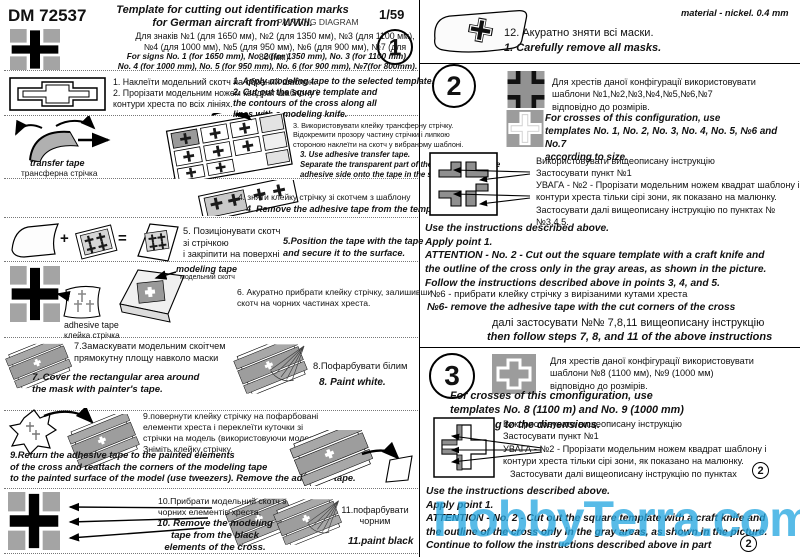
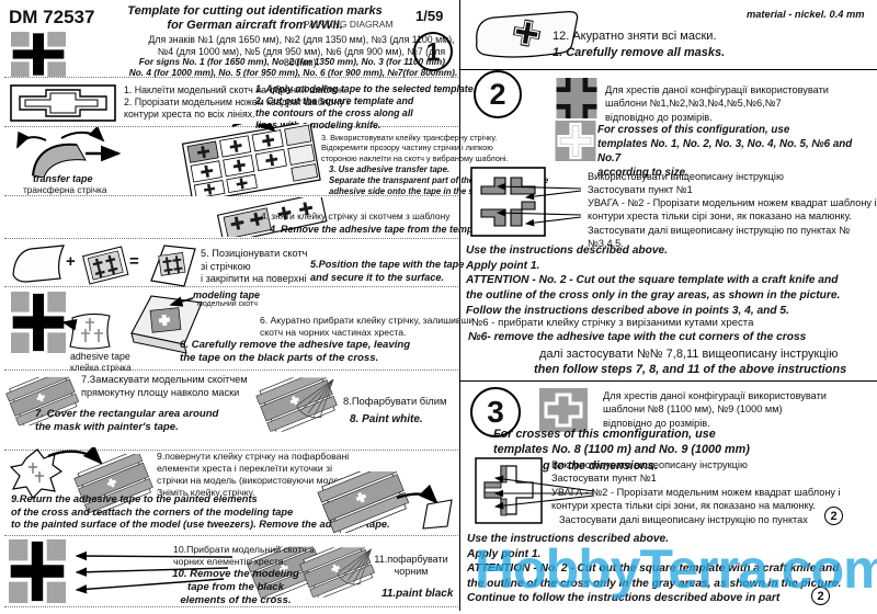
  DM 72537
  Template for cutting out identification marks
  for German aircraft from WWII.
  PAINTING DIAGRAM
  1/59
  material - nickel. 0.4 mm
  1
  Для знаків №1 (для 1650 мм), №2 (для 1350 мм), №3 (для 1100 мм),
  №4 (для 1000 мм), №5 (для 950 мм), №6 (для 900 мм), №7 (для 800мм).
  For signs No. 1 (for 1650 mm), No. 2 (for 1350 mm), No. 3 (for 1100 mm),
  No. 4 (for 1000 mm), No. 5 (for 950 mm), No. 6 (for 900 mm), №7(for 800mm).
  1. Наклеїти модельний скотч на обраний шаблон.
  2. Прорізати модельним ножем квадрат шаблону і
  контури хреста по всіх лініях.
  1. Apply modeling tape to the selected template
  2. Cut out the square template and
  the contours of the cross along all
  lies w modeling knife.
  transfer tape
  трансферна стрічка
  3. Використовувати клейку трансферну стрічку.
  Відокремити прозору частину стрічки і липкою
  стороною наклеїти на скотч у вибраному шаблоні.
  3. Use adhesive transfer tape.
  4. зняти клейку стрічку зі скотчем з шаблону
  4. Remove the adhesive tape from the temp
  +
  =
  5. Позиціонувати скотч
  зі стрічкою
  і закріпити на поверхні
  5.Position the tape with the tape
  and secure it to the surface.
  adhesive tape
  клейка стрічка
  modeling tape
  6. Акуратно прибрати клейку стрічку, залишивши
  скотч на чорних частинах хреста.
+ 6. Carefully remove the adhesive tape, leaving
+ the tape on the black parts of the cross.
  7.Замаскувати модельним скоітчем
  прямокутну площу навколо маски
  7. Cover the rectangular area around
  the mask with painter's tape.
  8.Пофарбувати білим
  8. Paint white.
  9.повернути клейку стрічку на пофарбовані
  елементи хреста і переклеїти куточки зі
  стрічки на модель (використовуючи моде
  Зніміть клейку стрічку.
  9.Return the adhesive tape to the painted elements
  of the cross and reattach the corners of the modeling tape
  to the painted surface of the model (use tweezers). Remove the adape.
  10.Прибрати модельний скотч з
  чорних елементів хреста.
  10. Remove the modeling
  tape from the black
  elements of the cross.
  11.пофарбувати
  чорним
  11.paint black
  12. Акуратно зняти всі маски.
  1. Carefully remove all masks.
  2
  Для хрестів даної конфігурації використовувати
  шаблони №1,№2,№3,№4,№5,№6,№7
  відповідно до розмірів.
  For crosses of this configuration, use
  templates No. 1, No. 2, No. 3, No. 4, No. 5, №6 and No.7
  according to size.
  Використовувати вищеописану інструкцію
  Застосувати пункт №1
  УВАГА - №2 - Прорізати модельним ножем квадрат шаблону і
  контури хреста тільки сірі зони, як показано на малюнку.
  Застосувати далі вищеописану інструкцію по пунктах №№3,4.5.
  Use the instructions described above.
  Apply point 1.
  ATTENTION - No. 2 - Cut out the square template with a craft knife and
  the outline of the cross only in the gray areas, as shown in the picture.
  Follow the instructions described above in points 3, 4, and 5.
  №6 - прибрати клейку стрічку з вирізаними кутами хреста
  №6- remove the adhesive tape with the cut corners of the cross
  далі застосувати №№ 7,8,11 вищеописану інструкцію
  then follow steps 7, 8, and 11 of the above instructions
  3
  Для хрестів даної конфігурації використовувати
  шаблони №8 (1100 мм), №9 (1000 мм)
  відповідно до розмірів.
  For crosses of this cmonfiguration, use
  templates No. 8 (1100 m) and No. 9 (1000 mm)
  Використовувати вищеописану інструкцію
  Застосувати пункт №1
  УВАГА - №2 - Прорізати модельним ножем квадрат шаблону і
  контури хреста тільки сірі зони, як показано на малюнку.
  Застосувати далі вищеописану інструкцію по пунктах
  2
  Use the instructions described above.
  Apply point 1.
  ATTENTION - No. 2 - Cut out the square template with a craft knife and
  the outline of the cross only in the gray areas, as shown in the picture.
  Continue to follow the instructions described above in part
  2
  HobbyTerra.com
